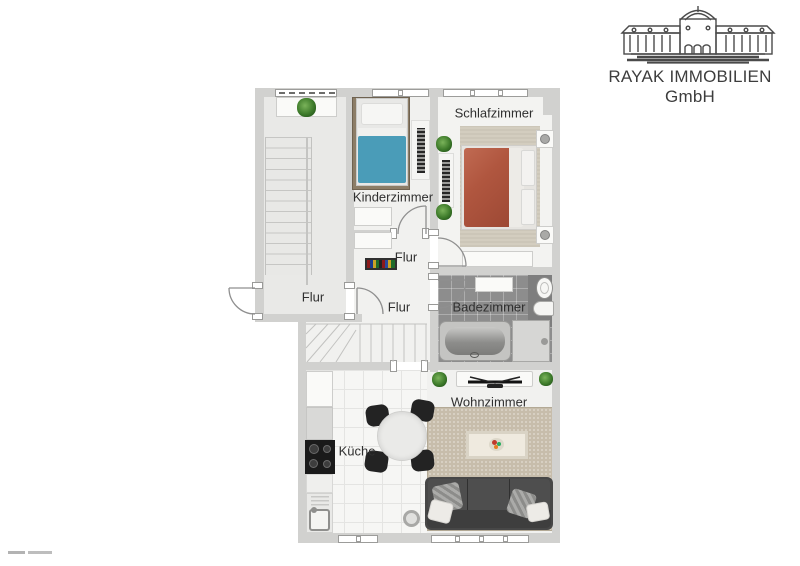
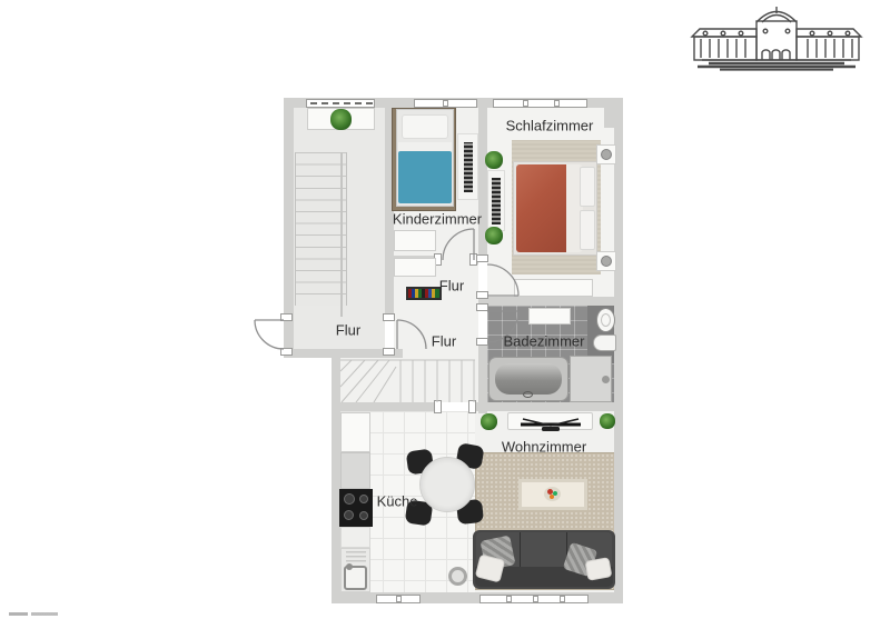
- RAYAK IMMOBILIEN GmbH
  Schlafzimmer
  Kinderzimmer
  Flur
  Flur
  Flur
  Badezimmer
  Wohnzimmer
  Küche
